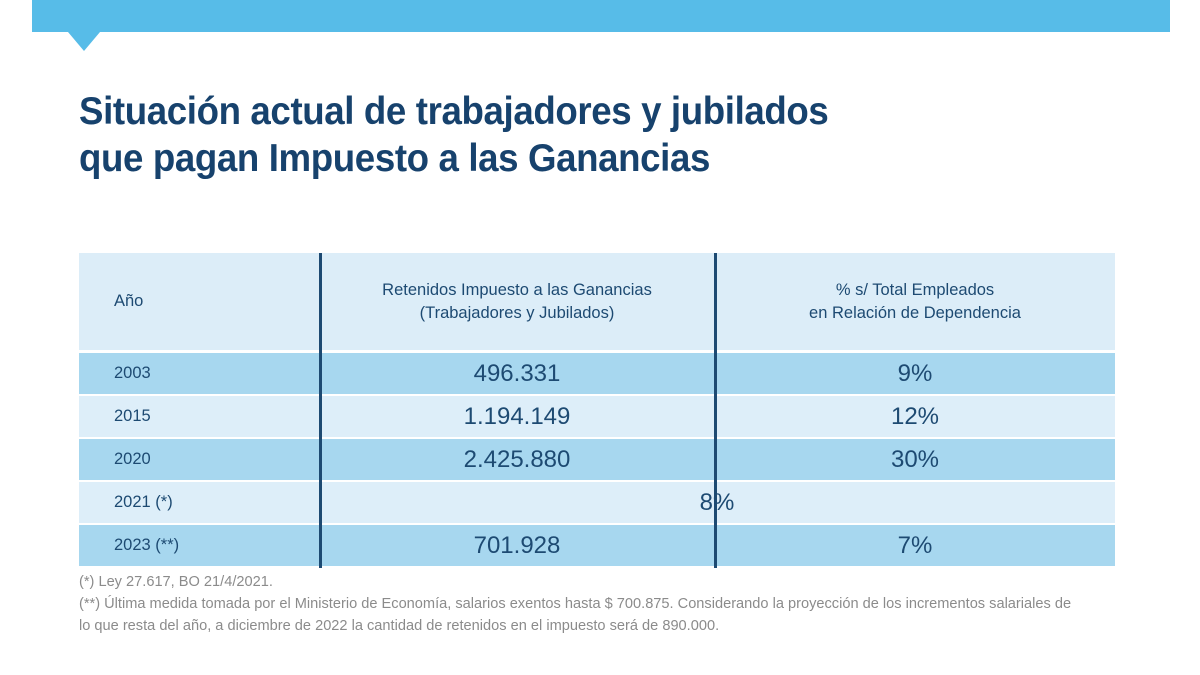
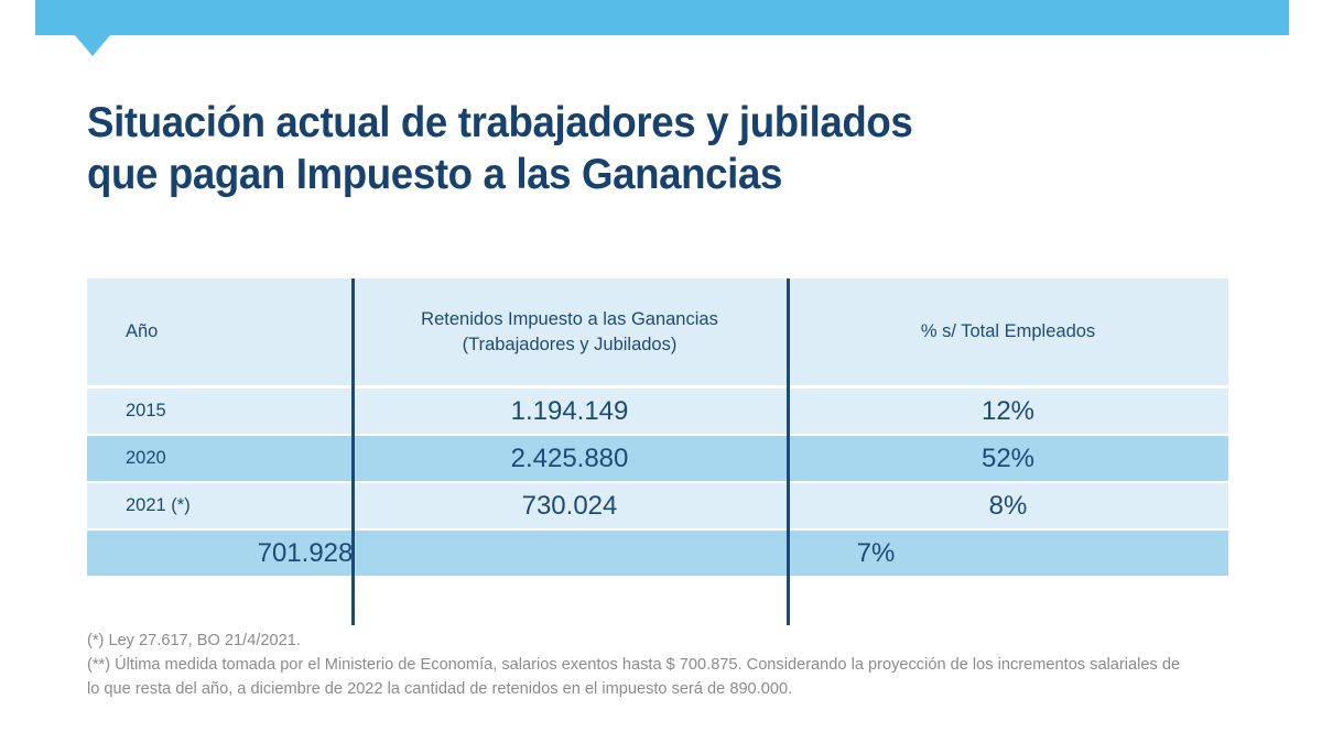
  Situación actual de trabajadores y jubilados
  que pagan Impuesto a las Ganancias
  Año
  Retenidos Impuesto a las Ganancias
  (Trabajadores y Jubilados)
  % s/ Total Empleados
- en Relación de Dependencia
- 2003
- 496.331
- 9%
  2015
  1.194.149
  12%
  2020
  2.425.880
- 30%
+ 52%
  2021 (*)
+ 730.024
  8%
- 2023 (**)
  701.928
  7%
  (*) Ley 27.617, BO 21/4/2021.
  (**) Última medida tomada por el Ministerio de Economía, salarios exentos hasta $ 700.875. Considerando la proyección de los incrementos salariales de
  lo que resta del año, a diciembre de 2022 la cantidad de retenidos en el impuesto será de 890.000.
